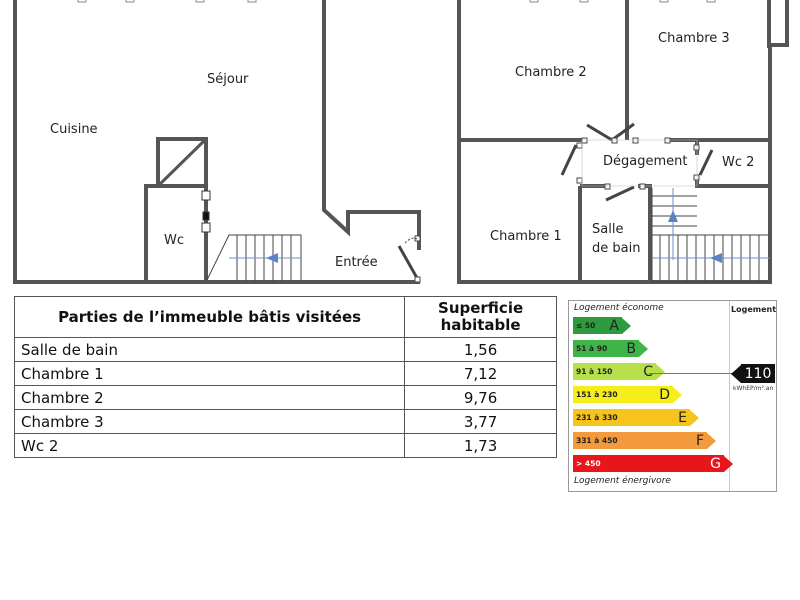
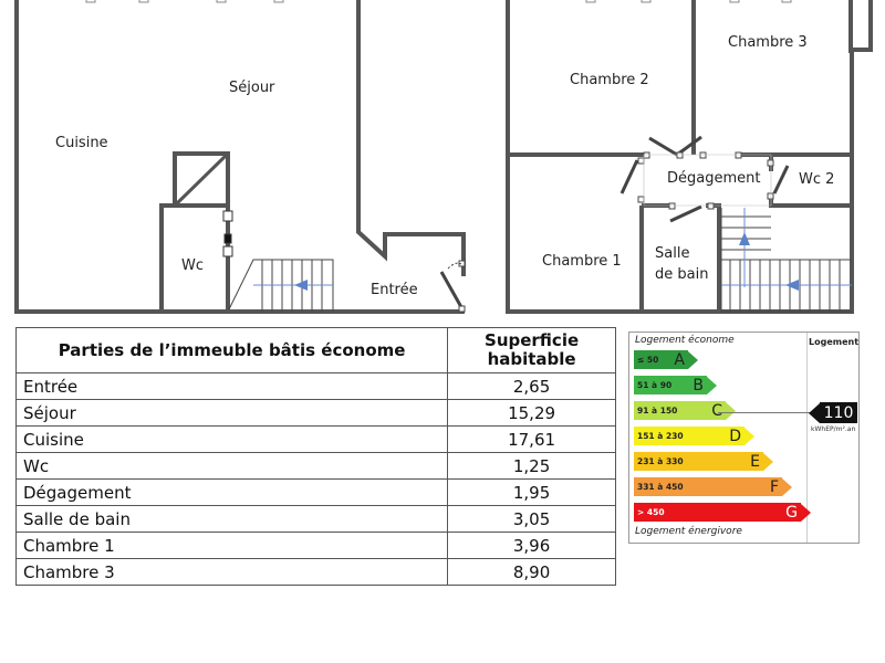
  Séjour
  Cuisine
  Wc
  Entrée
  Chambre 2
  Chambre 3
  Dégagement
  Wc 2
  Chambre 1
  Salle
  de bain
- Parties de l’immeuble bâtis visitées	Superficie habitable
+ Parties de l’immeuble bâtis économe	Superficie habitable
+ Entrée	2,65
+ Séjour	15,29
+ Cuisine	17,61
+ Wc	1,25
+ Dégagement	1,95
- Salle de bain	1,56
+ Salle de bain	3,05
- Chambre 1	7,12
+ Chambre 1	3,96
- Chambre 2	9,76
- Chambre 3	3,77
+ Chambre 3	8,90
- Wc 2	1,73
  Logement économe
  Logement
  ≤ 50
  A
  51 à 90
  B
  91 à 150
  C
  151 à 230
  D
  231 à 330
  E
  331 à 450
  F
  > 450
  G
  110
  Logement énergivore
